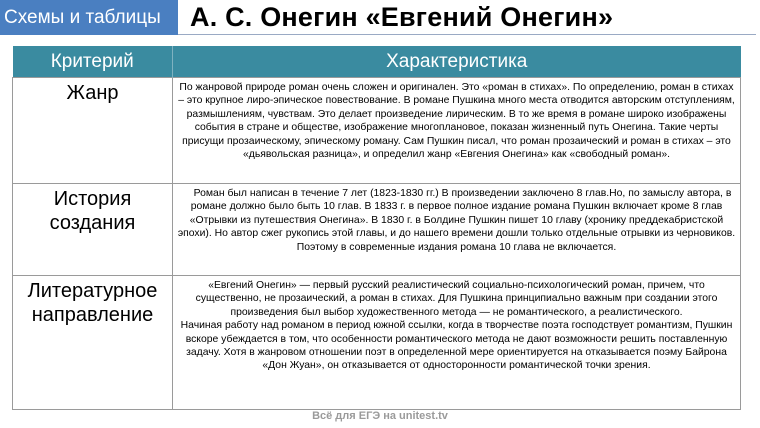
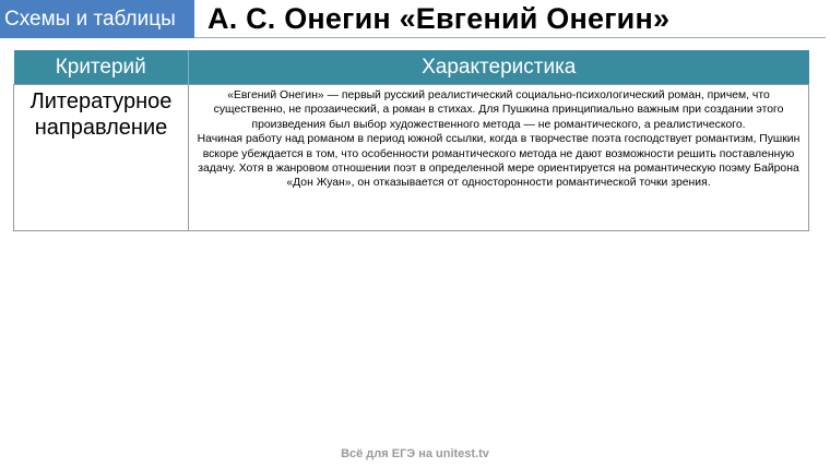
  Схемы и таблицы
  А. С. Онегин «Евгений Онегин»
  Критерий	Характеристика
- Жанр	По жанровой природе роман очень сложен и оригинален. Это «роман в стихах». По определению, роман в стихах – это крупное лиро-эпическое повествование. В романе Пушкина много места отводится авторским отступлениям, размышлениям, чувствам. Это делает произведение лирическим. В то же время в романе широко изображены события в стране и обществе, изображение многоплановое, показан жизненный путь Онегина. Такие черты присущи прозаическому, эпическому роману. Сам Пушкин писал, что роман прозаический и роман в стихах – это «дьявольская разница», и определил жанр «Евгения Онегина» как «свободный роман».
- История создания	Роман был написан в течение 7 лет (1823-1830 гг.) В произведении заключено 8 глав.Но, по замыслу автора, в романе должно было быть 10 глав. В 1833 г. в первое полное издание романа Пушкин включает кроме 8 глав «Отрывки из путешествия Онегина». В 1830 г. в Болдине Пушкин пишет 10 главу (хронику преддекабристской эпохи). Но автор сжег рукопись этой главы, и до нашего времени дошли только отдельные отрывки из черновиков. Поэтому в современные издания романа 10 глава не включается.
- Литературное направление	«Евгений Онегин» — первый русский реалистический социально-психологический роман, причем, что существенно, не прозаический, а роман в стихах. Для Пушкина принципиально важным при создании этого произведения был выбор художественного метода — не романтического, а реалистического. Начиная работу над романом в период южной ссылки, когда в творчестве поэта господствует романтизм, Пушкин вскоре убеждается в том, что особенности романтического метода не дают возможности решить поставленную задачу. Хотя в жанровом отношении поэт в определенной мере ориентируется на отказывается поэму Байрона «Дон Жуан», он отказывается от односторонности романтической точки зрения.
+ Литературное направление	«Евгений Онегин» — первый русский реалистический социально-психологический роман, причем, что существенно, не прозаический, а роман в стихах. Для Пушкина принципиально важным при создании этого произведения был выбор художественного метода — не романтического, а реалистического. Начиная работу над романом в период южной ссылки, когда в творчестве поэта господствует романтизм, Пушкин вскоре убеждается в том, что особенности романтического метода не дают возможности решить поставленную задачу. Хотя в жанровом отношении поэт в определенной мере ориентируется на романтическую поэму Байрона «Дон Жуан», он отказывается от односторонности романтической точки зрения.
  Всё для ЕГЭ на unitest.tv
